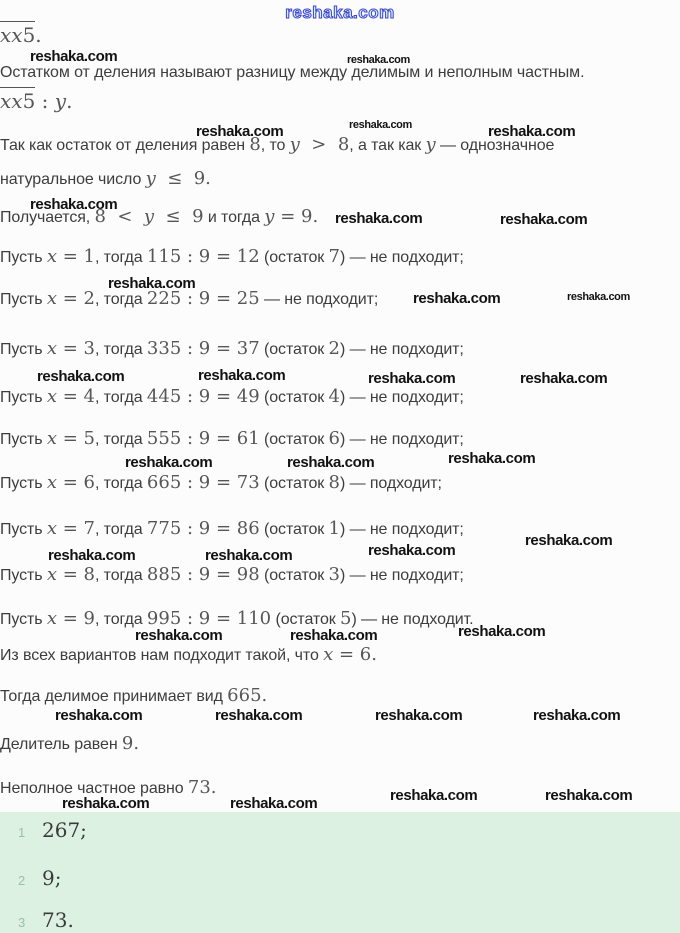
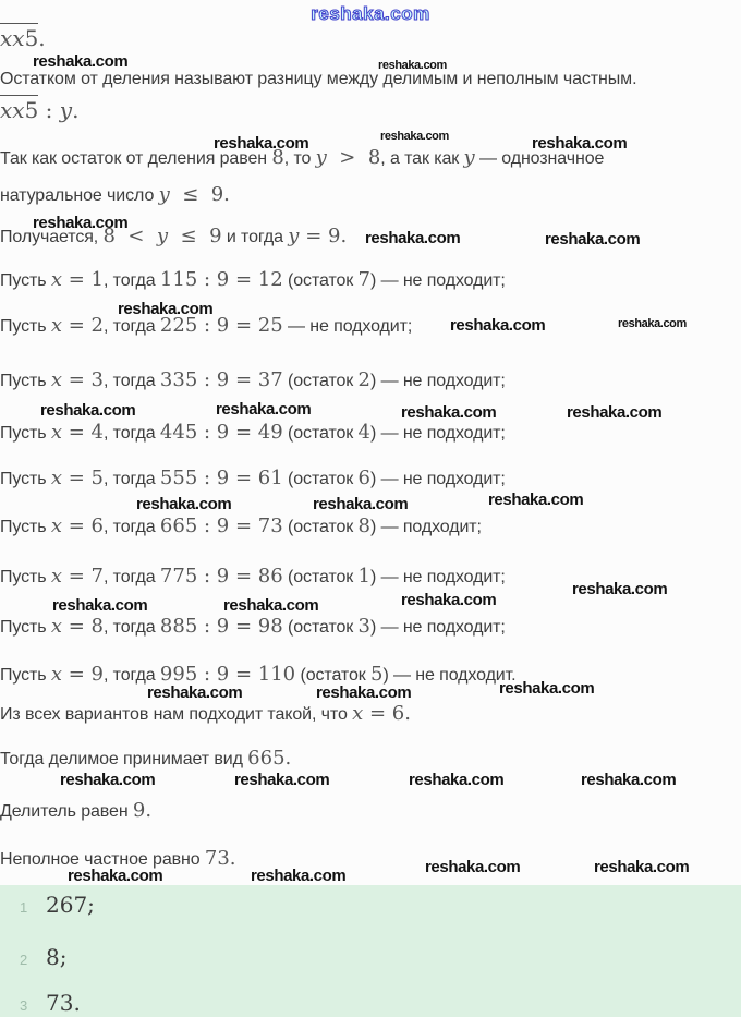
  reshaka.com
  reshaka.com
  reshaka.com
  reshaka.com
  reshaka.com
  reshaka.com
  reshaka.com
  reshaka.com
  reshaka.com
  reshaka.com
  reshaka.com
  reshaka.com
  reshaka.com
  reshaka.com
  reshaka.com
  reshaka.com
  reshaka.com
  reshaka.com
  reshaka.com
  reshaka.com
  reshaka.com
  reshaka.com
  reshaka.com
  reshaka.com
  reshaka.com
  reshaka.com
  reshaka.com
  reshaka.com
  reshaka.com
  reshaka.com
  reshaka.com
  reshaka.com
  reshaka.com
  reshaka.com
  xx5.
  Остатком от деления называют разницу между делимым и неполным частным.
  xx5 : y.
  Так как остаток от деления равен 8, то y > 8, а так как y — однозначное
  натуральное число y ≤ 9.
  Получается, 8 < y ≤ 9 и тогда y = 9.
  Пусть x = 1, тогда 115 : 9 = 12 (остаток 7) — не подходит;
  Пусть x = 2, тогда 225 : 9 = 25 — не подходит;
  Пусть x = 3, тогда 335 : 9 = 37 (остаток 2) — не подходит;
  Пусть x = 4, тогда 445 : 9 = 49 (остаток 4) — не подходит;
  Пусть x = 5, тогда 555 : 9 = 61 (остаток 6) — не подходит;
  Пусть x = 6, тогда 665 : 9 = 73 (остаток 8) — подходит;
  Пусть x = 7, тогда 775 : 9 = 86 (остаток 1) — не подходит;
  Пусть x = 8, тогда 885 : 9 = 98 (остаток 3) — не подходит;
  Пусть x = 9, тогда 995 : 9 = 110 (остаток 5) — не подходит.
  Из всех вариантов нам подходит такой, что x = 6.
  Тогда делимое принимает вид 665.
  Делитель равен 9.
  Неполное частное равно 73.
  1
  267;
  2
- 9;
+ 8;
  3
  73.
